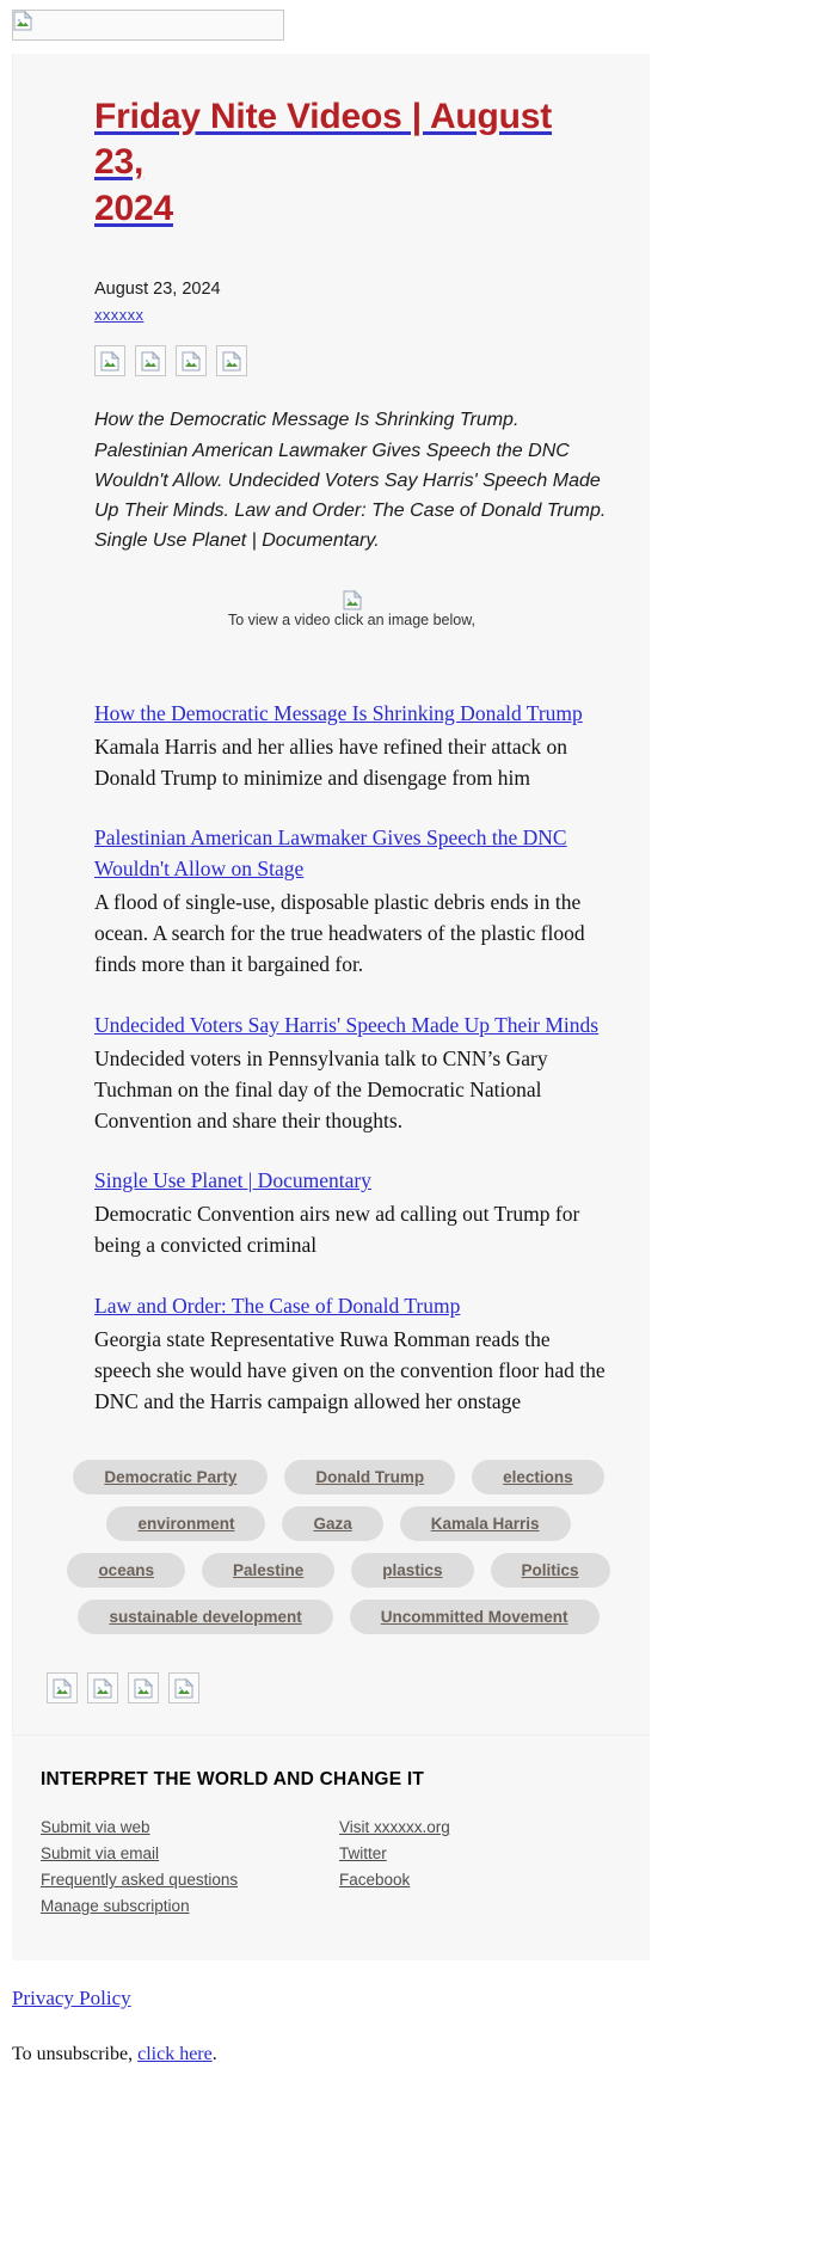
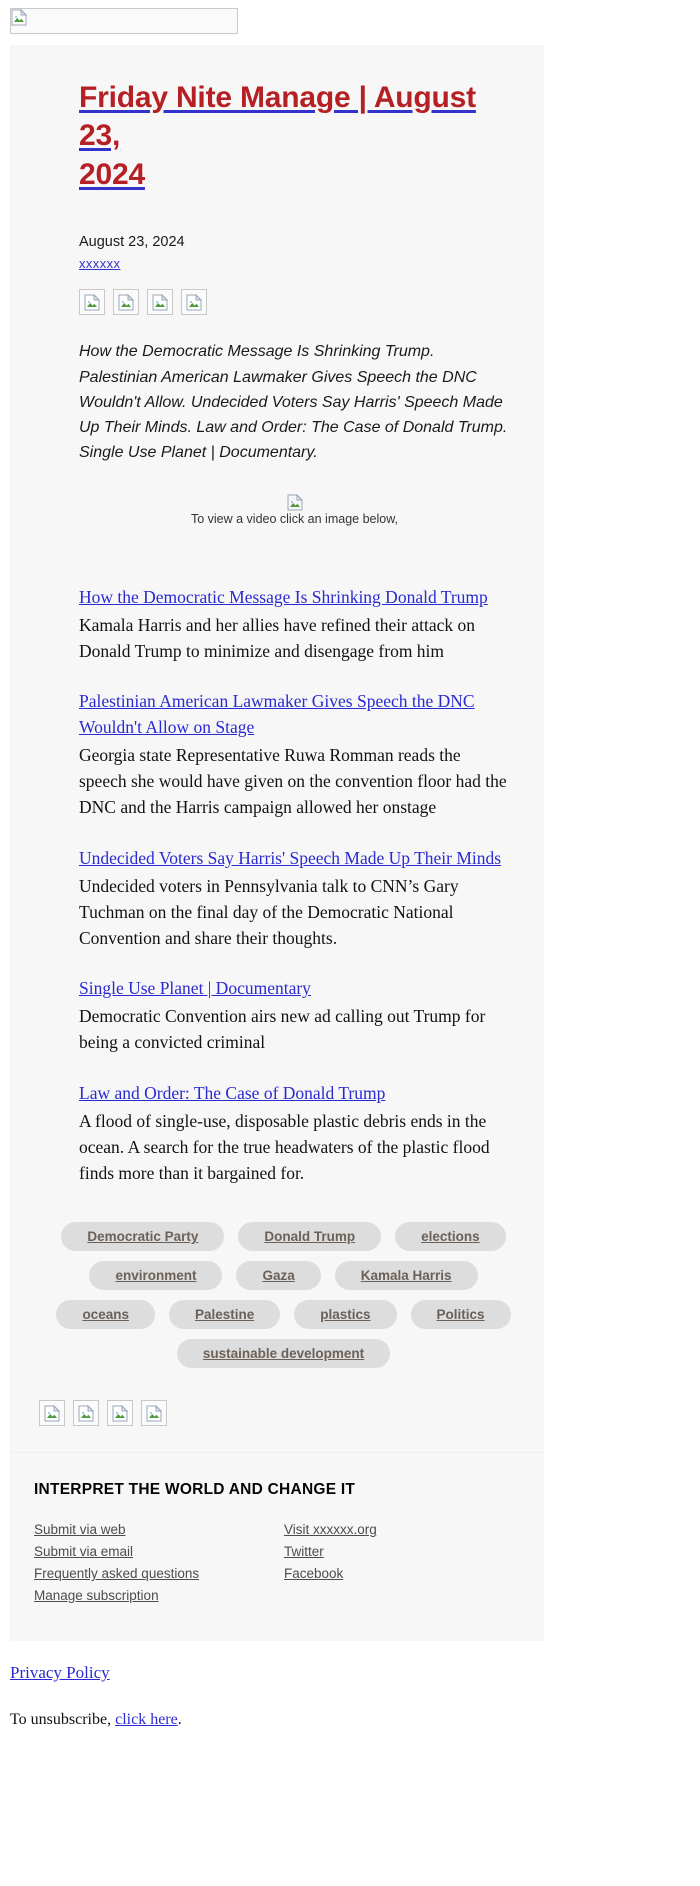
- Friday Nite Videos | August 23,
+ Friday Nite Manage | August 23,
  2024
  August 23, 2024
  xxxxxx
  How the Democratic Message Is Shrinking Trump. Palestinian American Lawmaker Gives Speech the DNC Wouldn't Allow. Undecided Voters Say Harris' Speech Made Up Their Minds. Law and Order: The Case of Donald Trump. Single Use Planet | Documentary.
  To view a video click an image below,
  How the Democratic Message Is Shrinking Donald Trump
  Kamala Harris and her allies have refined their attack on Donald Trump to minimize and disengage from him
  Palestinian American Lawmaker Gives Speech the DNC Wouldn't Allow on Stage
- A flood of single-use, disposable plastic debris ends in the ocean. A search for the true headwaters of the plastic flood finds more than it bargained for.
+ Georgia state Representative Ruwa Romman reads the speech she would have given on the convention floor had the DNC and the Harris campaign allowed her onstage
  Undecided Voters Say Harris' Speech Made Up Their Minds
  Undecided voters in Pennsylvania talk to CNN’s Gary Tuchman on the final day of the Democratic National Convention and share their thoughts.
  Single Use Planet | Documentary
  Democratic Convention airs new ad calling out Trump for being a convicted criminal
  Law and Order: The Case of Donald Trump
- Georgia state Representative Ruwa Romman reads the speech she would have given on the convention floor had the DNC and the Harris campaign allowed her onstage
+ A flood of single-use, disposable plastic debris ends in the ocean. A search for the true headwaters of the plastic flood finds more than it bargained for.
  Democratic Party
  Donald Trump
  elections
  environment
  Gaza
  Kamala Harris
  oceans
  Palestine
  plastics
  Politics
  sustainable development
- Uncommitted Movement
  INTERPRET THE WORLD AND CHANGE IT
  Submit via web
  Submit via email
  Frequently asked questions
  Manage subscription
  Visit xxxxxx.org
  Twitter
  Facebook
  Privacy Policy
  To unsubscribe, click here.
